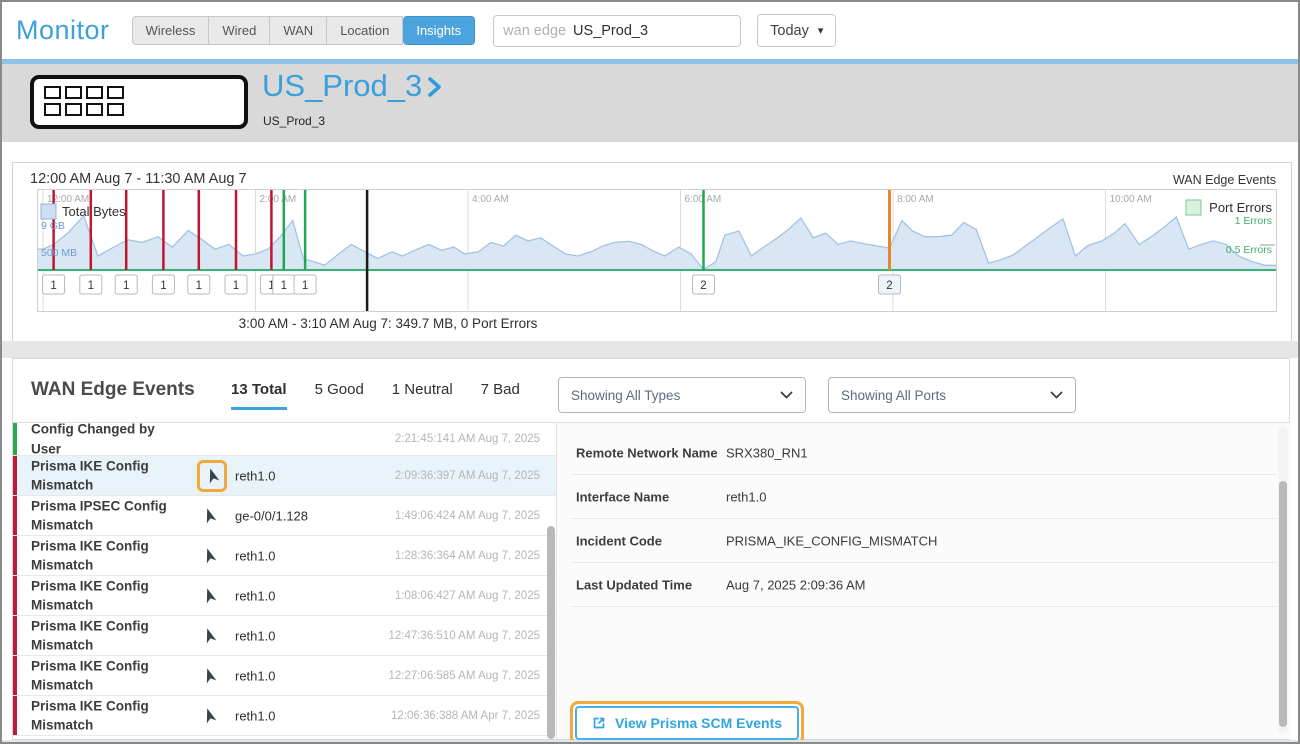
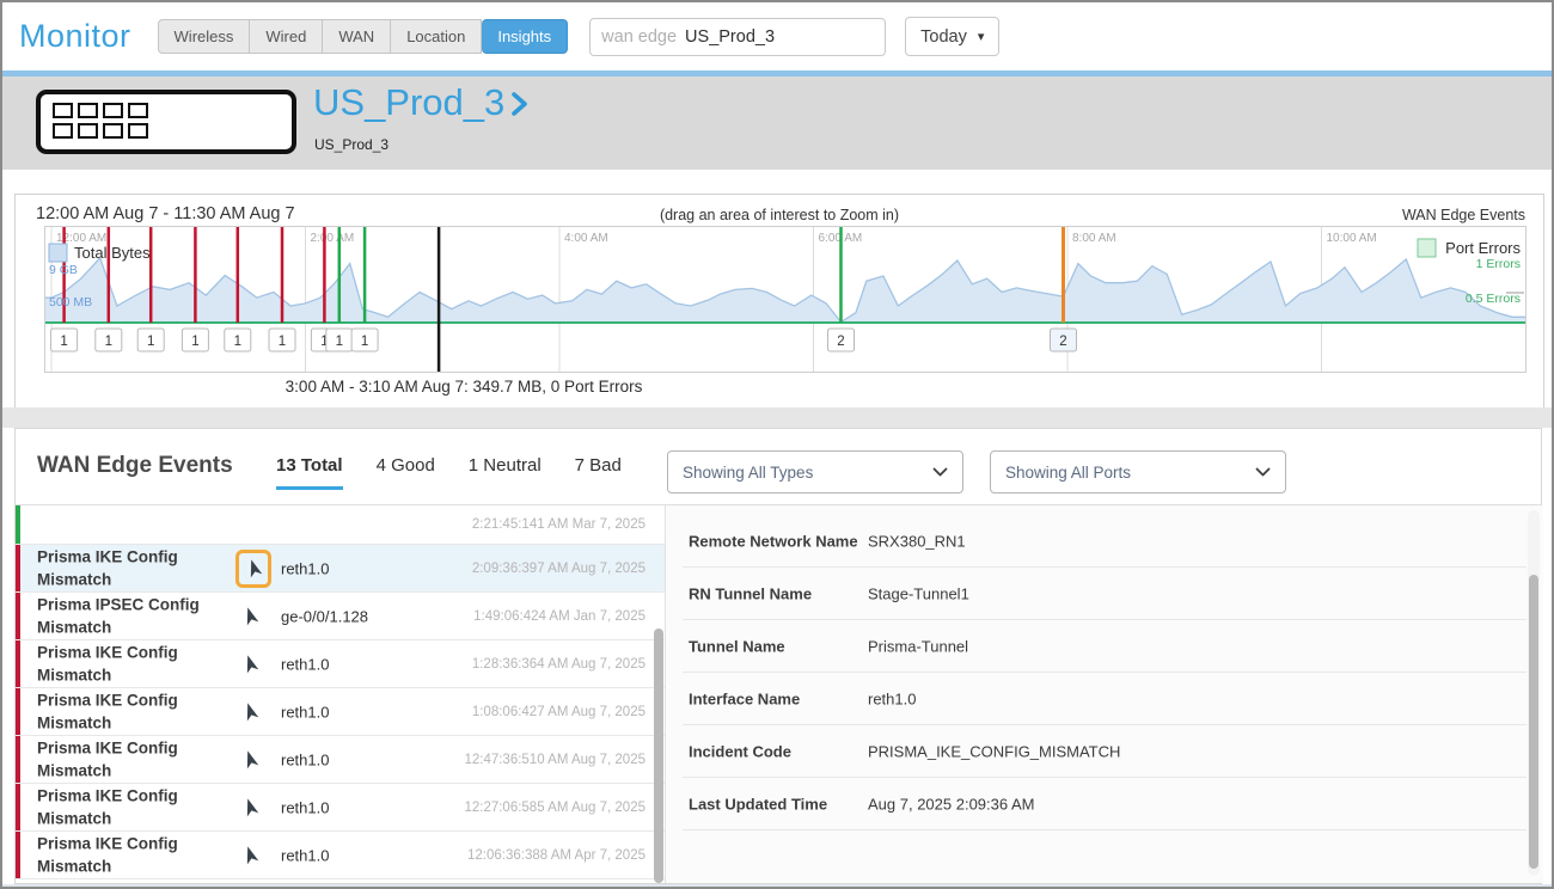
  Monitor
  Wireless
  Wired
  WAN
  Location
  Insights
  wan edge
  US_Prod_3
  Today
  ▾
  US_Prod_3
  US_Prod_3
  12:00 AM Aug 7 - 11:30 AM Aug 7
+ (drag an area of interest to Zoom in)
  WAN Edge Events
  12:00 AM
  4:00 AM
  6:00 AM
  8:00 AM
  10:00 AM
  1
  1
  1
  1
  1
  1
  1
  1
  1
  2
  2
  Total Bytes
  9 GB
  500 MB
  Port Errors
  1 Errors
  0.5 Errors
  3:00 AM - 3:10 AM Aug 7: 349.7 MB, 0 Port Errors
  WAN Edge Events
  13 Total
- 5 Good
+ 4 Good
  1 Neutral
  7 Bad
  Showing All Types
  Showing All Ports
- Config Changed by User
- 2:21:45:141 AM Aug 7, 2025
+ 2:21:45:141 AM Mar 7, 2025
  Prisma IKE Config Mismatch
  reth1.0
  2:09:36:397 AM Aug 7, 2025
  Prisma IPSEC Config Mismatch
  ge-0/0/1.128
- 1:49:06:424 AM Aug 7, 2025
+ 1:49:06:424 AM Jan 7, 2025
  Prisma IKE Config Mismatch
  reth1.0
  1:28:36:364 AM Aug 7, 2025
  Prisma IKE Config Mismatch
  reth1.0
  1:08:06:427 AM Aug 7, 2025
  Prisma IKE Config Mismatch
  reth1.0
  12:47:36:510 AM Aug 7, 2025
  Prisma IKE Config Mismatch
  reth1.0
  12:27:06:585 AM Aug 7, 2025
  Prisma IKE Config Mismatch
  reth1.0
  12:06:36:388 AM Apr 7, 2025
  Remote Network Name
  SRX380_RN1
+ RN Tunnel Name
+ Stage-Tunnel1
+ Tunnel Name
+ Prisma-Tunnel
  Interface Name
  reth1.0
  Incident Code
  PRISMA_IKE_CONFIG_MISMATCH
  Last Updated Time
  Aug 7, 2025 2:09:36 AM
- View Prisma SCM Events
